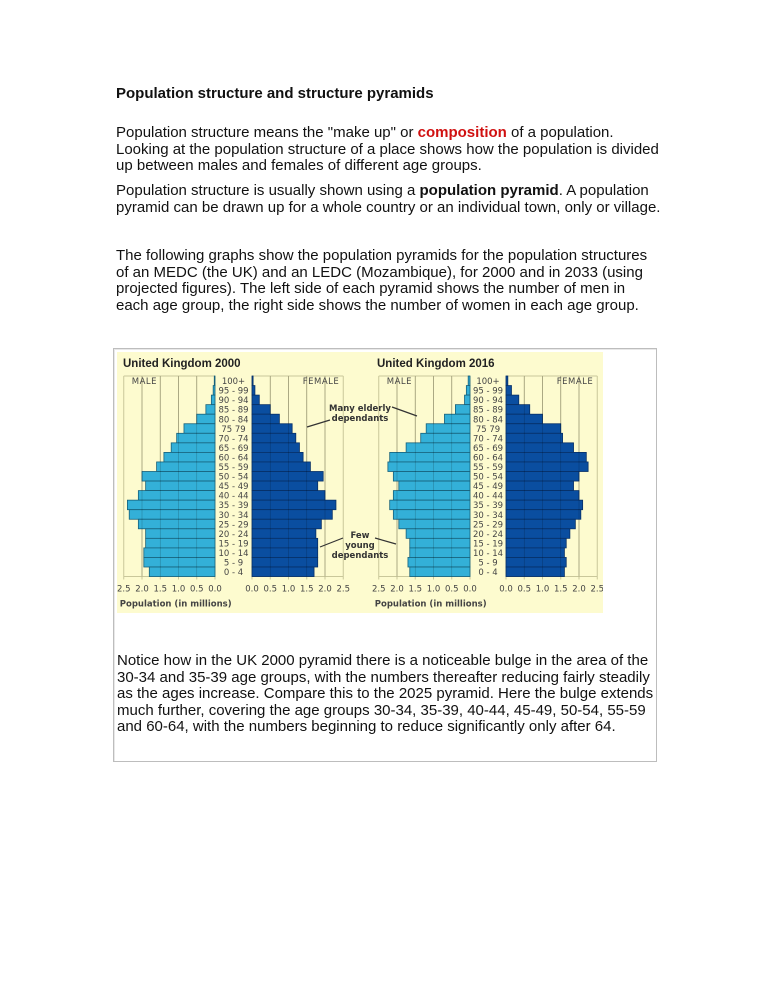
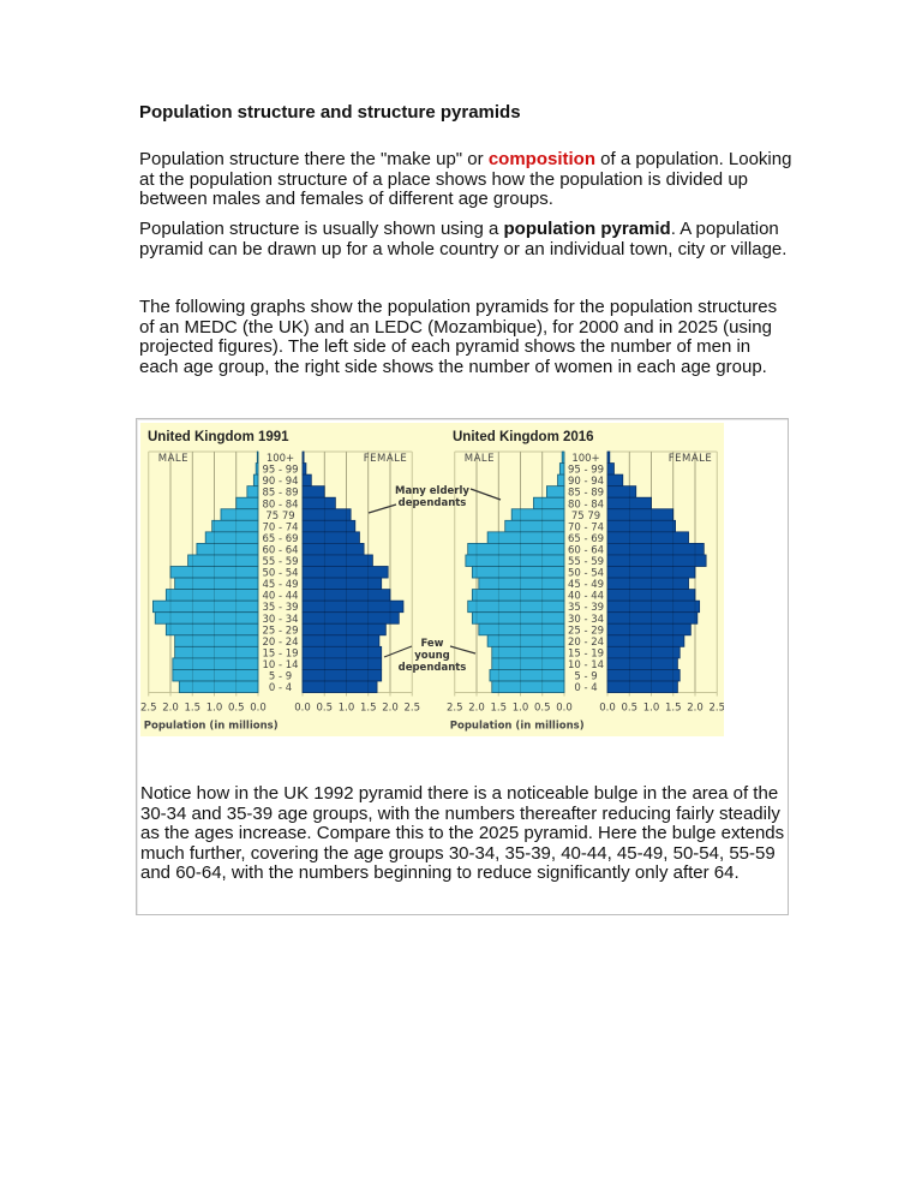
  Population structure and structure pyramids
- Population structure means the "make up" or composition of a population. Looking at the population structure of a place shows how the population is divided up between males and females of different age groups.
+ Population structure there the "make up" or composition of a population. Looking at the population structure of a place shows how the population is divided up between males and females of different age groups.
- Population structure is usually shown using a population pyramid. A population pyramid can be drawn up for a whole country or an individual town, only or village.
+ Population structure is usually shown using a population pyramid. A population pyramid can be drawn up for a whole country or an individual town, city or village.
- The following graphs show the population pyramids for the population structures of an MEDC (the UK) and an LEDC (Mozambique), for 2000 and in 2033 (using projected figures). The left side of each pyramid shows the number of men in each age group, the right side shows the number of women in each age group.
+ The following graphs show the population pyramids for the population structures of an MEDC (the UK) and an LEDC (Mozambique), for 2000 and in 2025 (using projected figures). The left side of each pyramid shows the number of men in each age group, the right side shows the number of women in each age group.
- United Kingdom 2000
+ United Kingdom 1991
  United Kingdom 2016
  100+
  95 - 99
  90 - 94
  85 - 89
  80 - 84
  75 79
  70 - 74
  65 - 69
  60 - 64
  55 - 59
  50 - 54
  45 - 49
  40 - 44
  35 - 39
  30 - 34
  25 - 29
  20 - 24
  15 - 19
  10 - 14
  5 - 9
  0 - 4
  MALE
  FEMALE
  2.5
  2.5
  2.0
  2.0
  1.5
  1.5
  1.0
  1.0
  0.5
  0.5
  0.0
  0.0
  Population (in millions)
  100+
  95 - 99
  90 - 94
  85 - 89
  80 - 84
  75 79
  70 - 74
  65 - 69
  60 - 64
  55 - 59
  50 - 54
  45 - 49
  40 - 44
  35 - 39
  30 - 34
  25 - 29
  20 - 24
  15 - 19
  10 - 14
  5 - 9
  0 - 4
  MALE
  FEMALE
  2.5
  2.5
  2.0
  2.0
  1.5
  1.5
  1.0
  1.0
  0.5
  0.5
  0.0
  0.0
  Population (in millions)
  Many elderly
  dependants
  Few
  young
  dependants
- Notice how in the UK 2000 pyramid there is a noticeable bulge in the area of the 30-34 and 35-39 age groups, with the numbers thereafter reducing fairly steadily as the ages increase. Compare this to the 2025 pyramid. Here the bulge extends much further, covering the age groups 30-34, 35-39, 40-44, 45-49, 50-54, 55-59 and 60-64, with the numbers beginning to reduce significantly only after 64.
+ Notice how in the UK 1992 pyramid there is a noticeable bulge in the area of the 30-34 and 35-39 age groups, with the numbers thereafter reducing fairly steadily as the ages increase. Compare this to the 2025 pyramid. Here the bulge extends much further, covering the age groups 30-34, 35-39, 40-44, 45-49, 50-54, 55-59 and 60-64, with the numbers beginning to reduce significantly only after 64.
